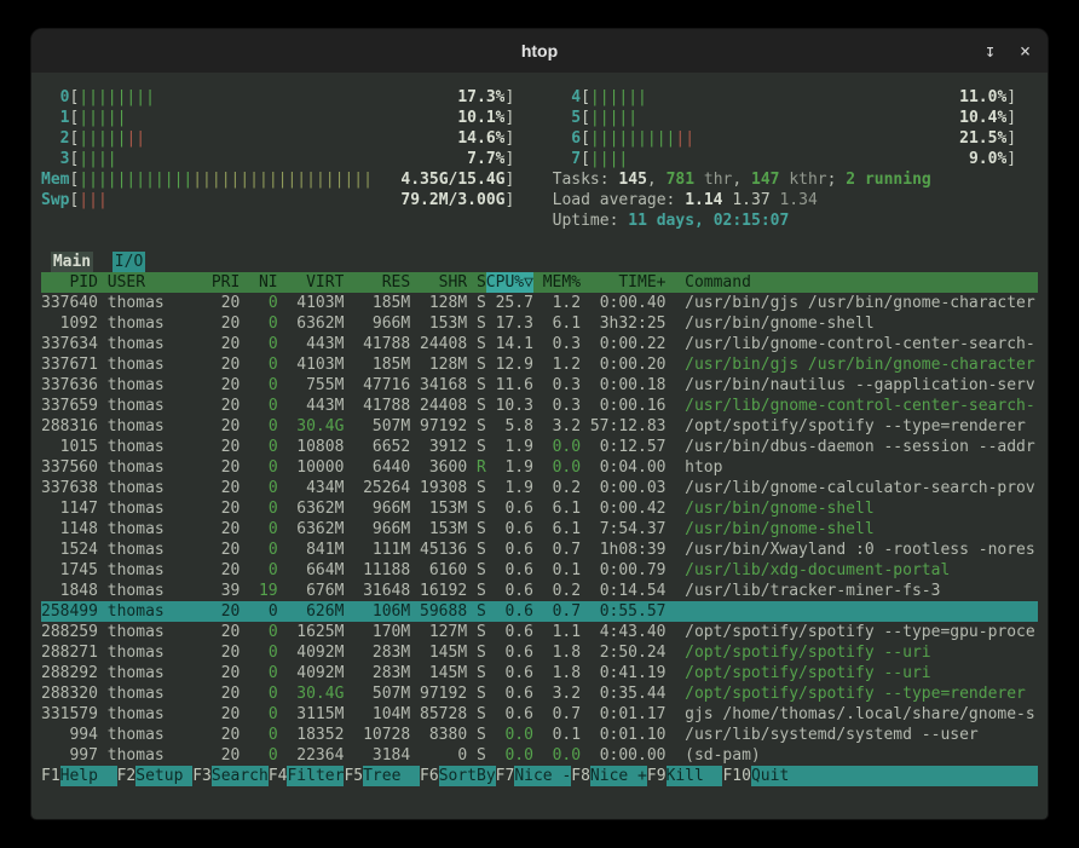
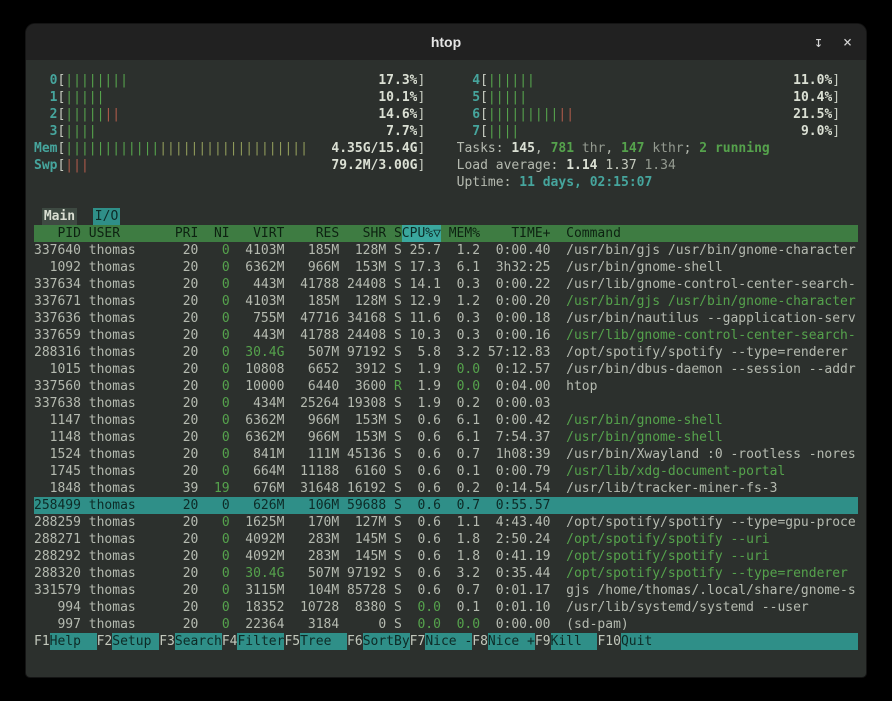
  htop
  ↧
  ×
  0
  [
  ||||||||
  17.3%
  ]
  4
  [
  ||||||
  11.0%
  ]
  1
  [
  |||||
  10.1%
  ]
  5
  [
  |||||
  10.4%
  ]
  2
  [
  |||||||
  14.6%
  ]
  6
  [
  |||||||||||
  21.5%
  ]
  3
  [
  ||||
  7.7%
  ]
  7
  [
  ||||
  9.0%
  ]
  Mem
  [
  |||||||||||||||||||||||||||||||
  4.35G/15.4G
  ]
  Tasks:
  145
  ,
  781
  thr
  ,
  147
  kthr
  ;
  2 running
  Swp
  [
  |||
  79.2M/3.00G
  ]
  Load average:
  1.14
  1.37
  1.34
  Uptime:
  11 days, 02:15:07
  Main
  I/O
  PID
  USER
  PRI
  NI
  VIRT
  RES
  SHR
  S
  CPU%▽
  MEM%
  TIME+
  Command
  337640
  thomas
  20
  0
  4103M
  185M
  128M
  S
  25.7
  1.2
  0:00.40
  /usr/bin/gjs /usr/bin/gnome-character
  1092
  thomas
  20
  0
  6362M
  966M
  153M
  S
  17.3
  6.1
  3h32:25
  /usr/bin/gnome-shell
  337634
  thomas
  20
  0
  443M
  41788
  24408
  S
  14.1
  0.3
  0:00.22
  /usr/lib/gnome-control-center-search-
  337671
  thomas
  20
  0
  4103M
  185M
  128M
  S
  12.9
  1.2
  0:00.20
  /usr/bin/gjs /usr/bin/gnome-character
  337636
  thomas
  20
  0
  755M
  47716
  34168
  S
  11.6
  0.3
  0:00.18
  /usr/bin/nautilus --gapplication-serv
  337659
  thomas
  20
  0
  443M
  41788
  24408
  S
  10.3
  0.3
  0:00.16
  /usr/lib/gnome-control-center-search-
  288316
  thomas
  20
  0
  30.4G
  507M
  97192
  S
  5.8
  3.2
  57:12.83
  /opt/spotify/spotify --type=renderer
  1015
  thomas
  20
  0
  10808
  6652
  3912
  S
  1.9
  0.0
  0:12.57
  /usr/bin/dbus-daemon --session --addr
  337560
  thomas
  20
  0
  10000
  6440
  3600
  R
  1.9
  0.0
  0:04.00
  htop
  337638
  thomas
  20
  0
  434M
  25264
  19308
  S
  1.9
  0.2
  0:00.03
- /usr/lib/gnome-calculator-search-prov
  1147
  thomas
  20
  0
  6362M
  966M
  153M
  S
  0.6
  6.1
  0:00.42
  /usr/bin/gnome-shell
  1148
  thomas
  20
  0
  6362M
  966M
  153M
  S
  0.6
  6.1
  7:54.37
  /usr/bin/gnome-shell
  1524
  thomas
  20
  0
  841M
  111M
  45136
  S
  0.6
  0.7
  1h08:39
  /usr/bin/Xwayland :0 -rootless -nores
  1745
  thomas
  20
  0
  664M
  11188
  6160
  S
  0.6
  0.1
  0:00.79
  /usr/lib/xdg-document-portal
  1848
  thomas
  39
  19
  676M
  31648
  16192
  S
  0.6
  0.2
  0:14.54
  /usr/lib/tracker-miner-fs-3
  258499
  thomas
  20
  0
  626M
  106M
  59688
  S
  0.6
  0.7
  0:55.57
  288259
  thomas
  20
  0
  1625M
  170M
  127M
  S
  0.6
  1.1
  4:43.40
  /opt/spotify/spotify --type=gpu-proce
  288271
  thomas
  20
  0
  4092M
  283M
  145M
  S
  0.6
  1.8
  2:50.24
  /opt/spotify/spotify --uri
  288292
  thomas
  20
  0
  4092M
  283M
  145M
  S
  0.6
  1.8
  0:41.19
  /opt/spotify/spotify --uri
  288320
  thomas
  20
  0
  30.4G
  507M
  97192
  S
  0.6
  3.2
  0:35.44
  /opt/spotify/spotify --type=renderer
  331579
  thomas
  20
  0
  3115M
  104M
  85728
  S
  0.6
  0.7
  0:01.17
  gjs /home/thomas/.local/share/gnome-s
  994
  thomas
  20
  0
  18352
  10728
  8380
  S
  0.0
  0.1
  0:01.10
  /usr/lib/systemd/systemd --user
  997
  thomas
  20
  0
  22364
  3184
  0
  S
  0.0
  0.0
  0:00.00
  (sd-pam)
  F1
  Help
  F2
  Setup
  F3
  Search
  F4
  Filter
  F5
  Tree
  F6
  SortBy
  F7
  Nice -
  F8
  Nice +
  F9
  Kill
  F10
  Quit
